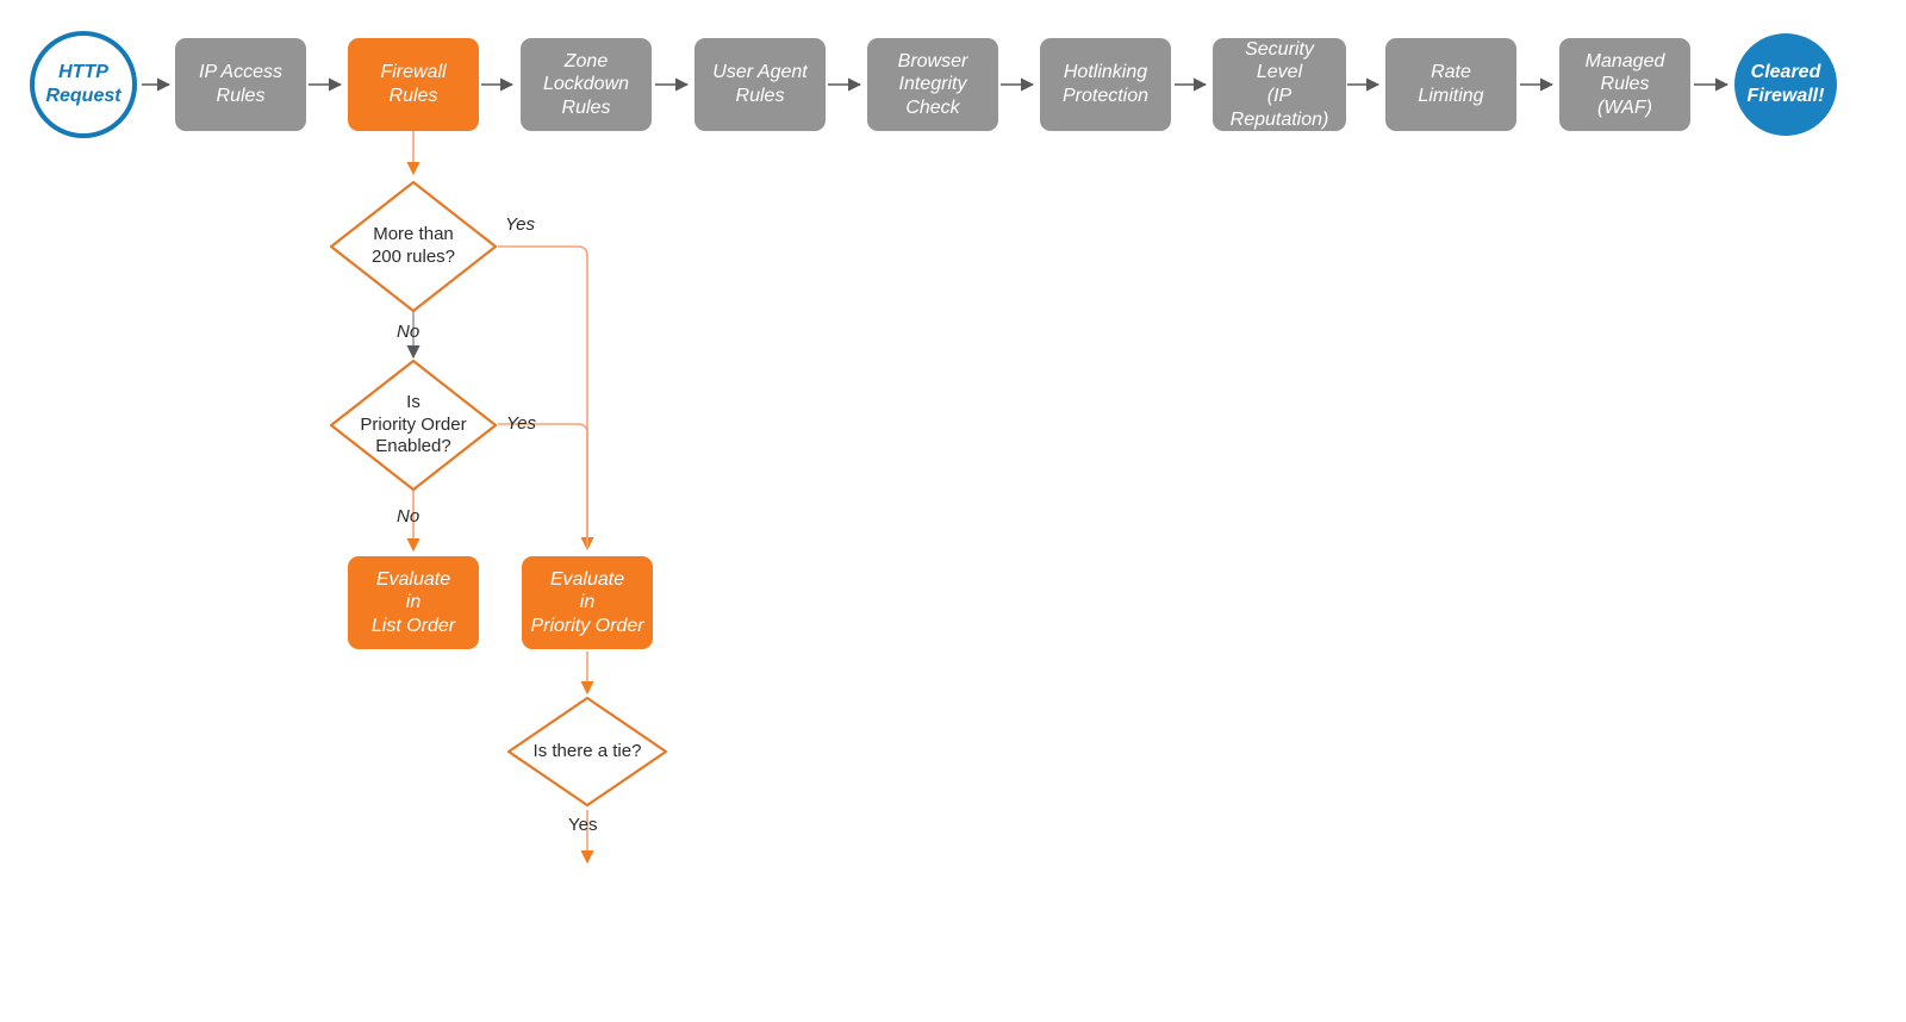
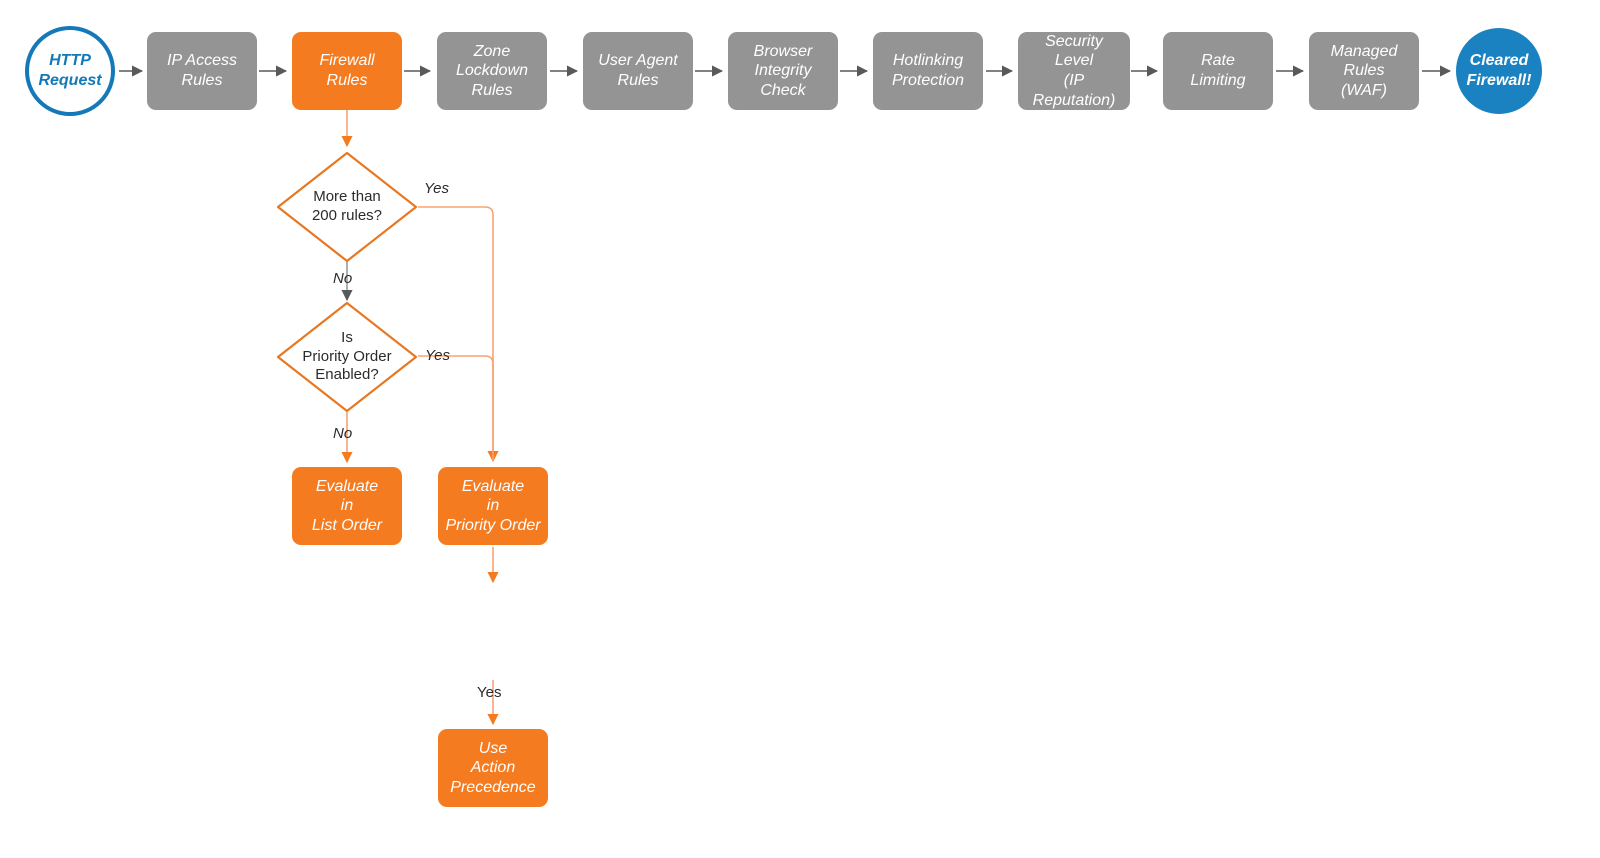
  HTTP
  Request
  IP Access
  Rules
  Firewall
  Rules
  Zone
  Lockdown
  Rules
  User Agent
  Rules
  Browser
  Integrity
  Check
  Hotlinking
  Protection
  Security
  Level
  (IP Reputation)
  Rate
  Limiting
  Managed
  Rules
  (WAF)
  Cleared
  Firewall!
  More than
  200 rules?
  Is
  Priority Order
  Enabled?
- Is there a tie?
  Evaluate
  in
  List Order
  Evaluate
  in
  Priority Order
+ Use
+ Action
+ Precedence
  Yes
  No
  Yes
  No
  Yes
